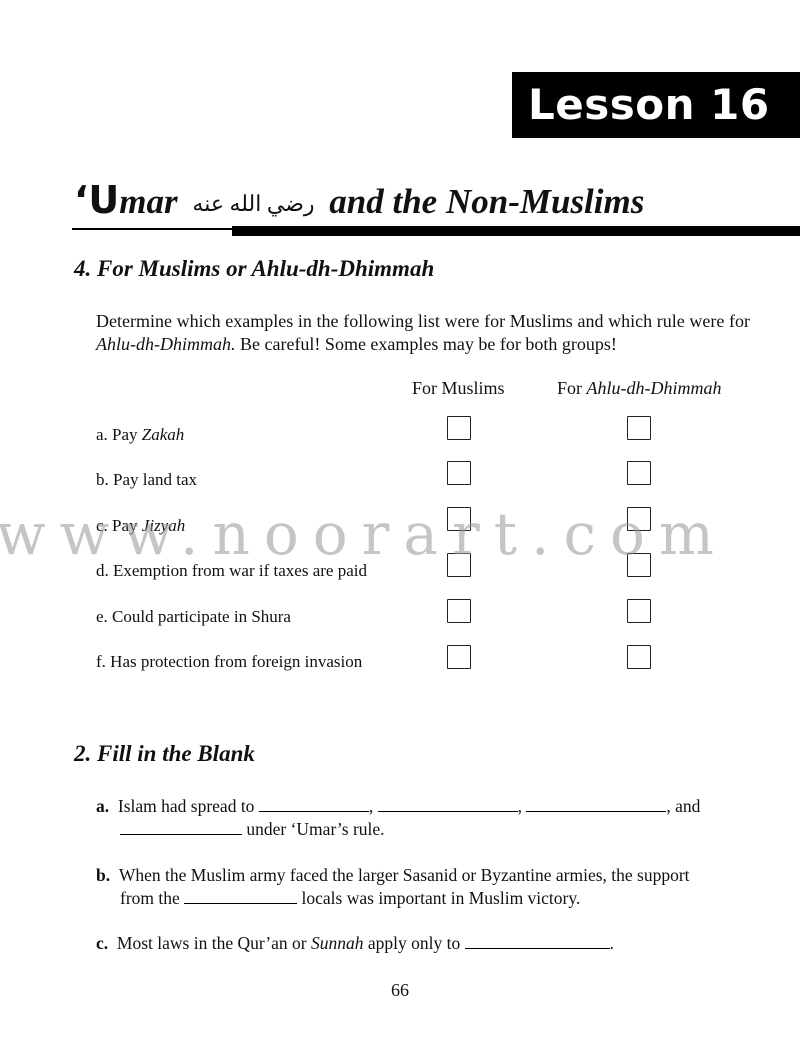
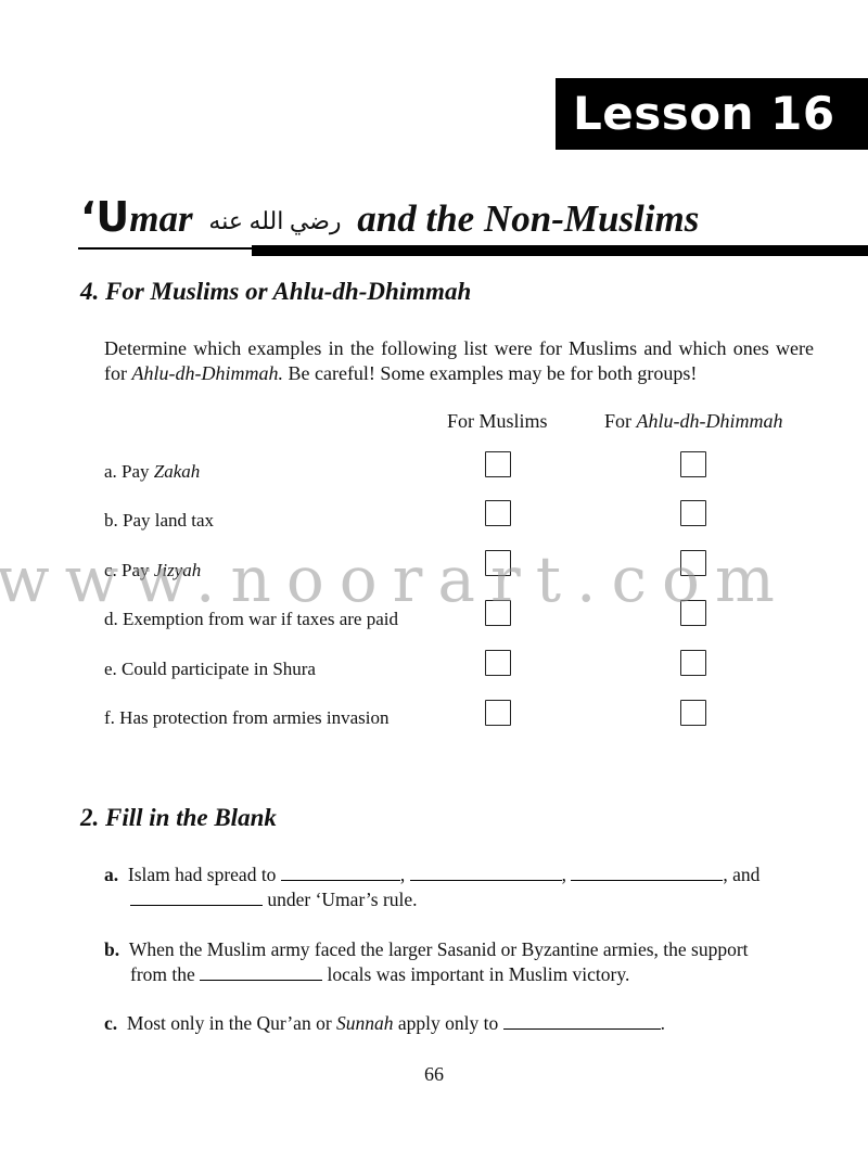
  Lesson 16
  ʻUmar رضي الله عنه and the Non-Muslims
  4. For Muslims or Ahlu-dh-Dhimmah
- Determine which examples in the following list were for Muslims and which rule were for Ahlu-dh-Dhimmah. Be careful! Some examples may be for both groups!
+ Determine which examples in the following list were for Muslims and which ones were for Ahlu-dh-Dhimmah. Be careful! Some examples may be for both groups!
  For Muslims
  For Ahlu-dh-Dhimmah
  a. Pay Zakah
  b. Pay land tax
  c. Pay Jizyah
  d. Exemption from war if taxes are paid
  e. Could participate in Shura
- f. Has protection from foreign invasion
+ f. Has protection from armies invasion
  www.noorart.com
  2. Fill in the Blank
  a. Islam had spread to , , , and
  under ‘Umar’s rule.
  b. When the Muslim army faced the larger Sasanid or Byzantine armies, the support
  from the locals was important in Muslim victory.
- c. Most laws in the Qur’an or Sunnah apply only to .
+ c. Most only in the Qur’an or Sunnah apply only to .
  66
